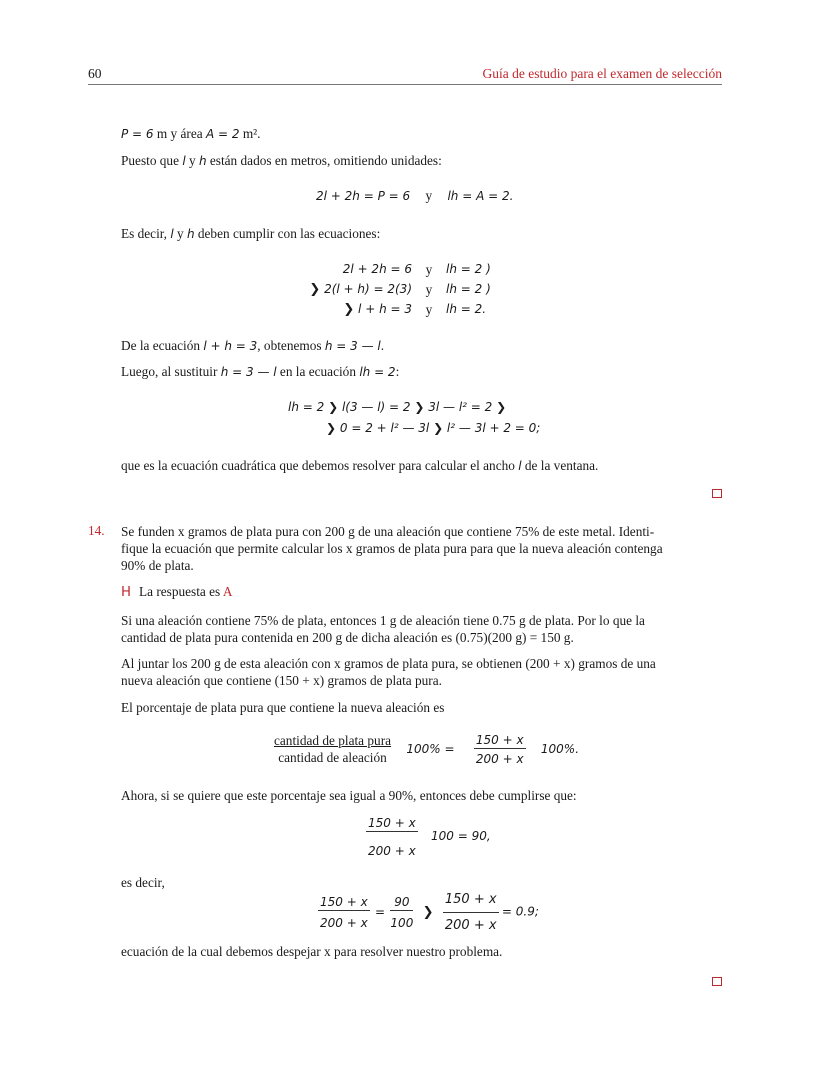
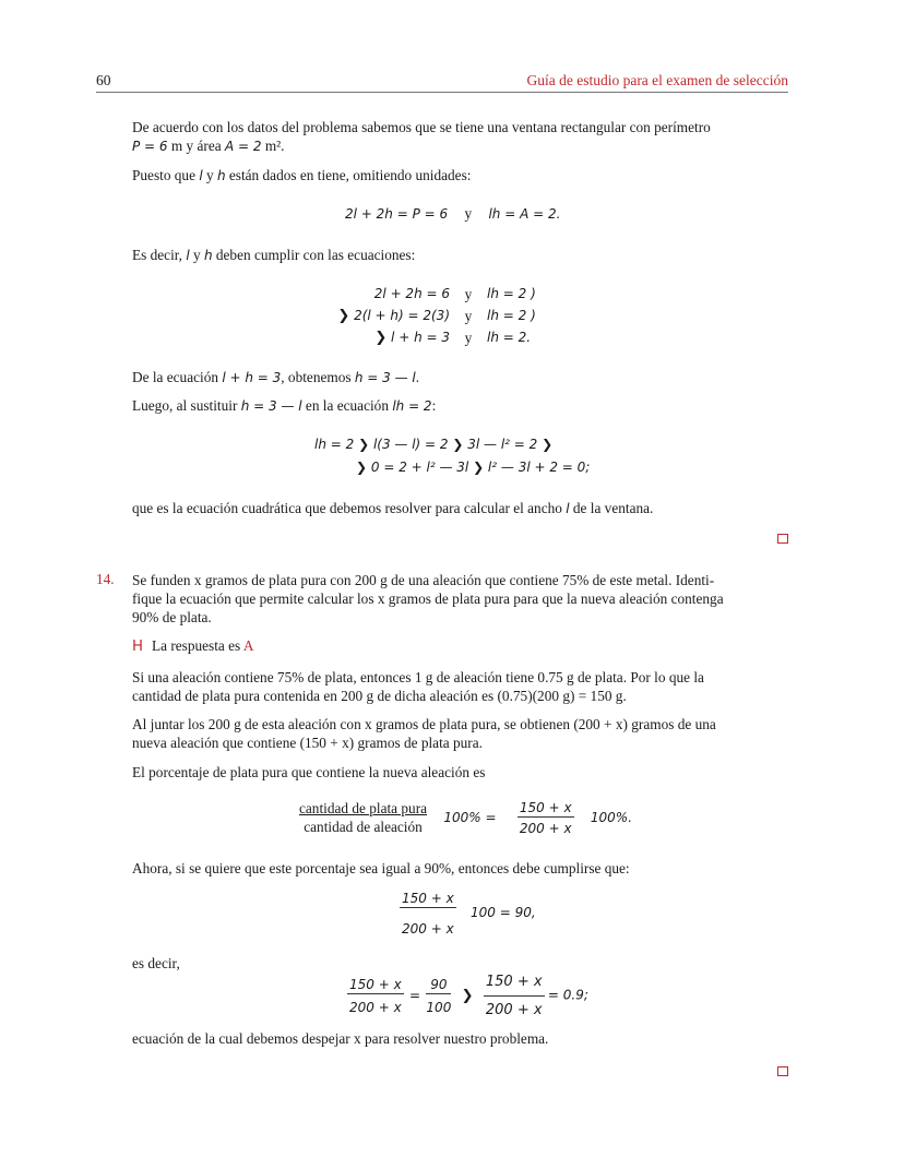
  60
  Guía de estudio para el examen de selección
+ De acuerdo con los datos del problema sabemos que se tiene una ventana rectangular con perímetro
  P = 6 m y área A = 2 m².
- Puesto que l y h están dados en metros, omitiendo unidades:
+ Puesto que l y h están dados en tiene, omitiendo unidades:
  2l + 2h = P = 6 y lh = A = 2.
  Es decir, l y h deben cumplir con las ecuaciones:
  2l + 2h = 6
  y
  lh = 2 )
  ❯ 2(l + h) = 2(3)
  y
  lh = 2 )
  ❯ l + h = 3
  y
  lh = 2.
  De la ecuación l + h = 3, obtenemos h = 3 — l.
  Luego, al sustituir h = 3 — l en la ecuación lh = 2:
  lh = 2 ❯ l(3 — l) = 2 ❯ 3l — l² = 2 ❯
  ❯ 0 = 2 + l² — 3l ❯ l² — 3l + 2 = 0;
  que es la ecuación cuadrática que debemos resolver para calcular el ancho l de la ventana.
  14.
  Se funden x gramos de plata pura con 200 g de una aleación que contiene 75% de este metal. Identi-
  fique la ecuación que permite calcular los x gramos de plata pura para que la nueva aleación contenga
  90% de plata.
  H La respuesta es A
  Si una aleación contiene 75% de plata, entonces 1 g de aleación tiene 0.75 g de plata. Por lo que la
  cantidad de plata pura contenida en 200 g de dicha aleación es (0.75)(200 g) = 150 g.
  Al juntar los 200 g de esta aleación con x gramos de plata pura, se obtienen (200 + x) gramos de una
  nueva aleación que contiene (150 + x) gramos de plata pura.
  El porcentaje de plata pura que contiene la nueva aleación es
  cantidad de plata pura
  cantidad de aleación
  100% =
  150 + x
  200 + x
  100%.
  Ahora, si se quiere que este porcentaje sea igual a 90%, entonces debe cumplirse que:
  150 + x
  200 + x
  100 = 90,
  es decir,
  150 + x
  200 + x
  =
  90
  100
  ❯
  150 + x
  200 + x
  = 0.9;
  ecuación de la cual debemos despejar x para resolver nuestro problema.
